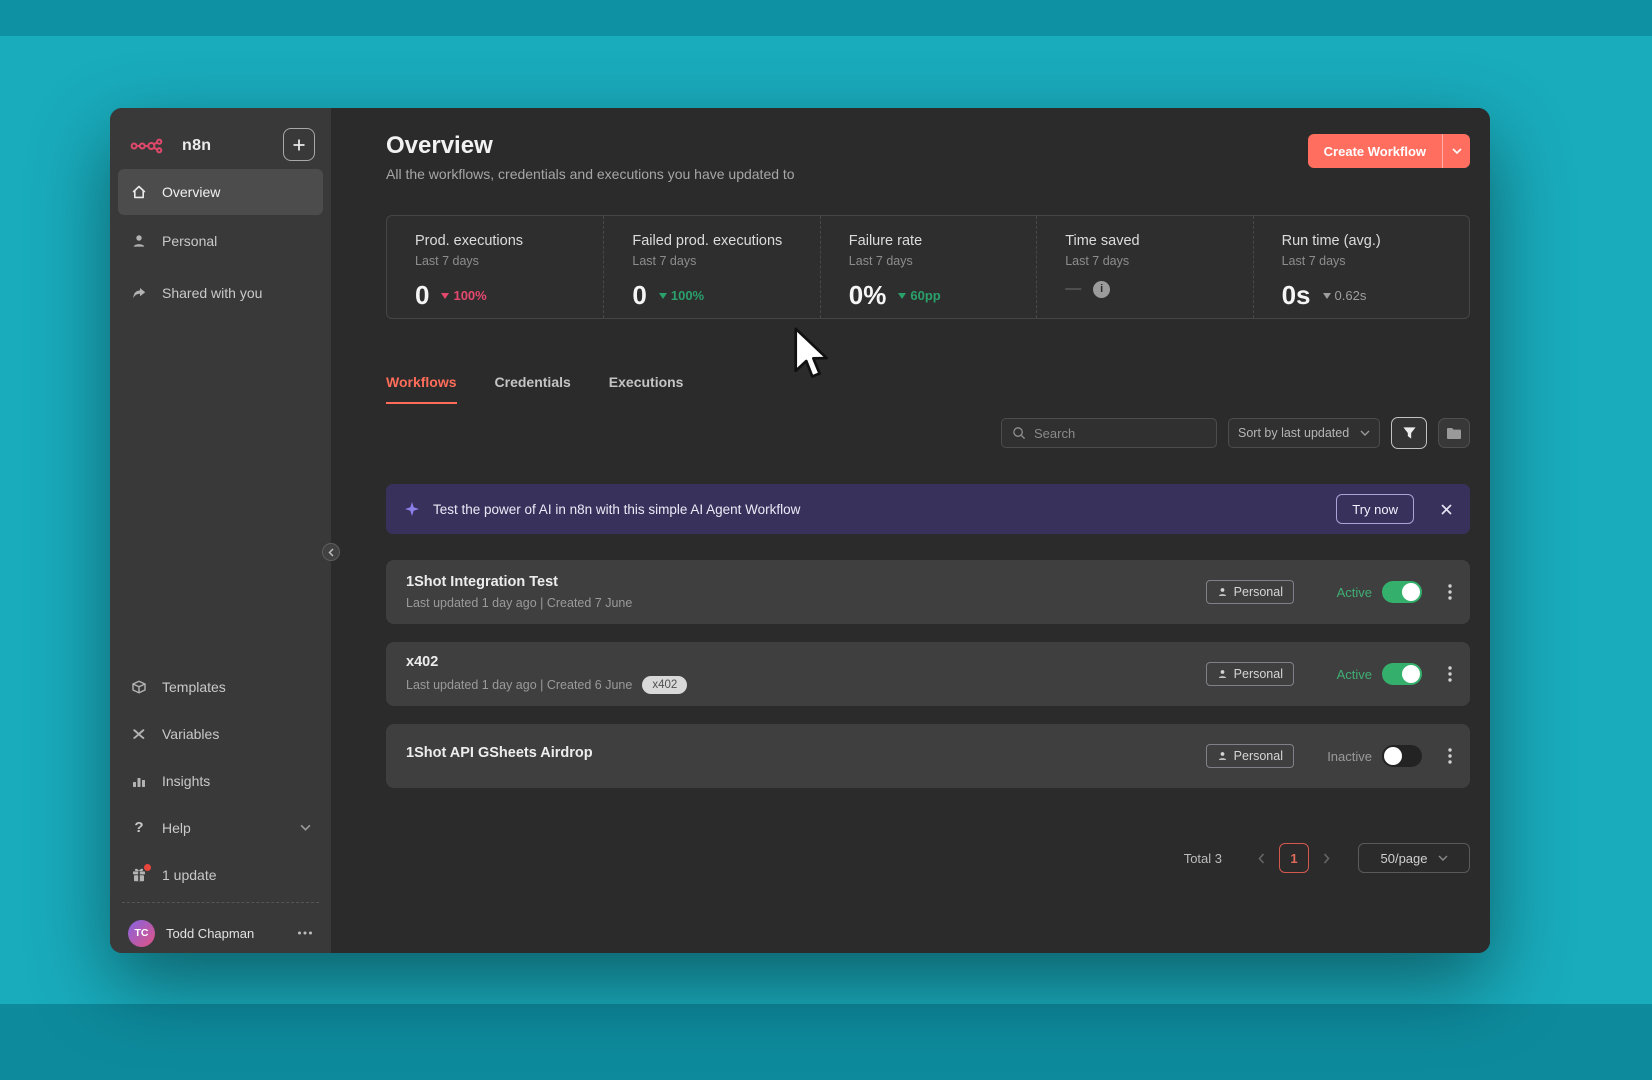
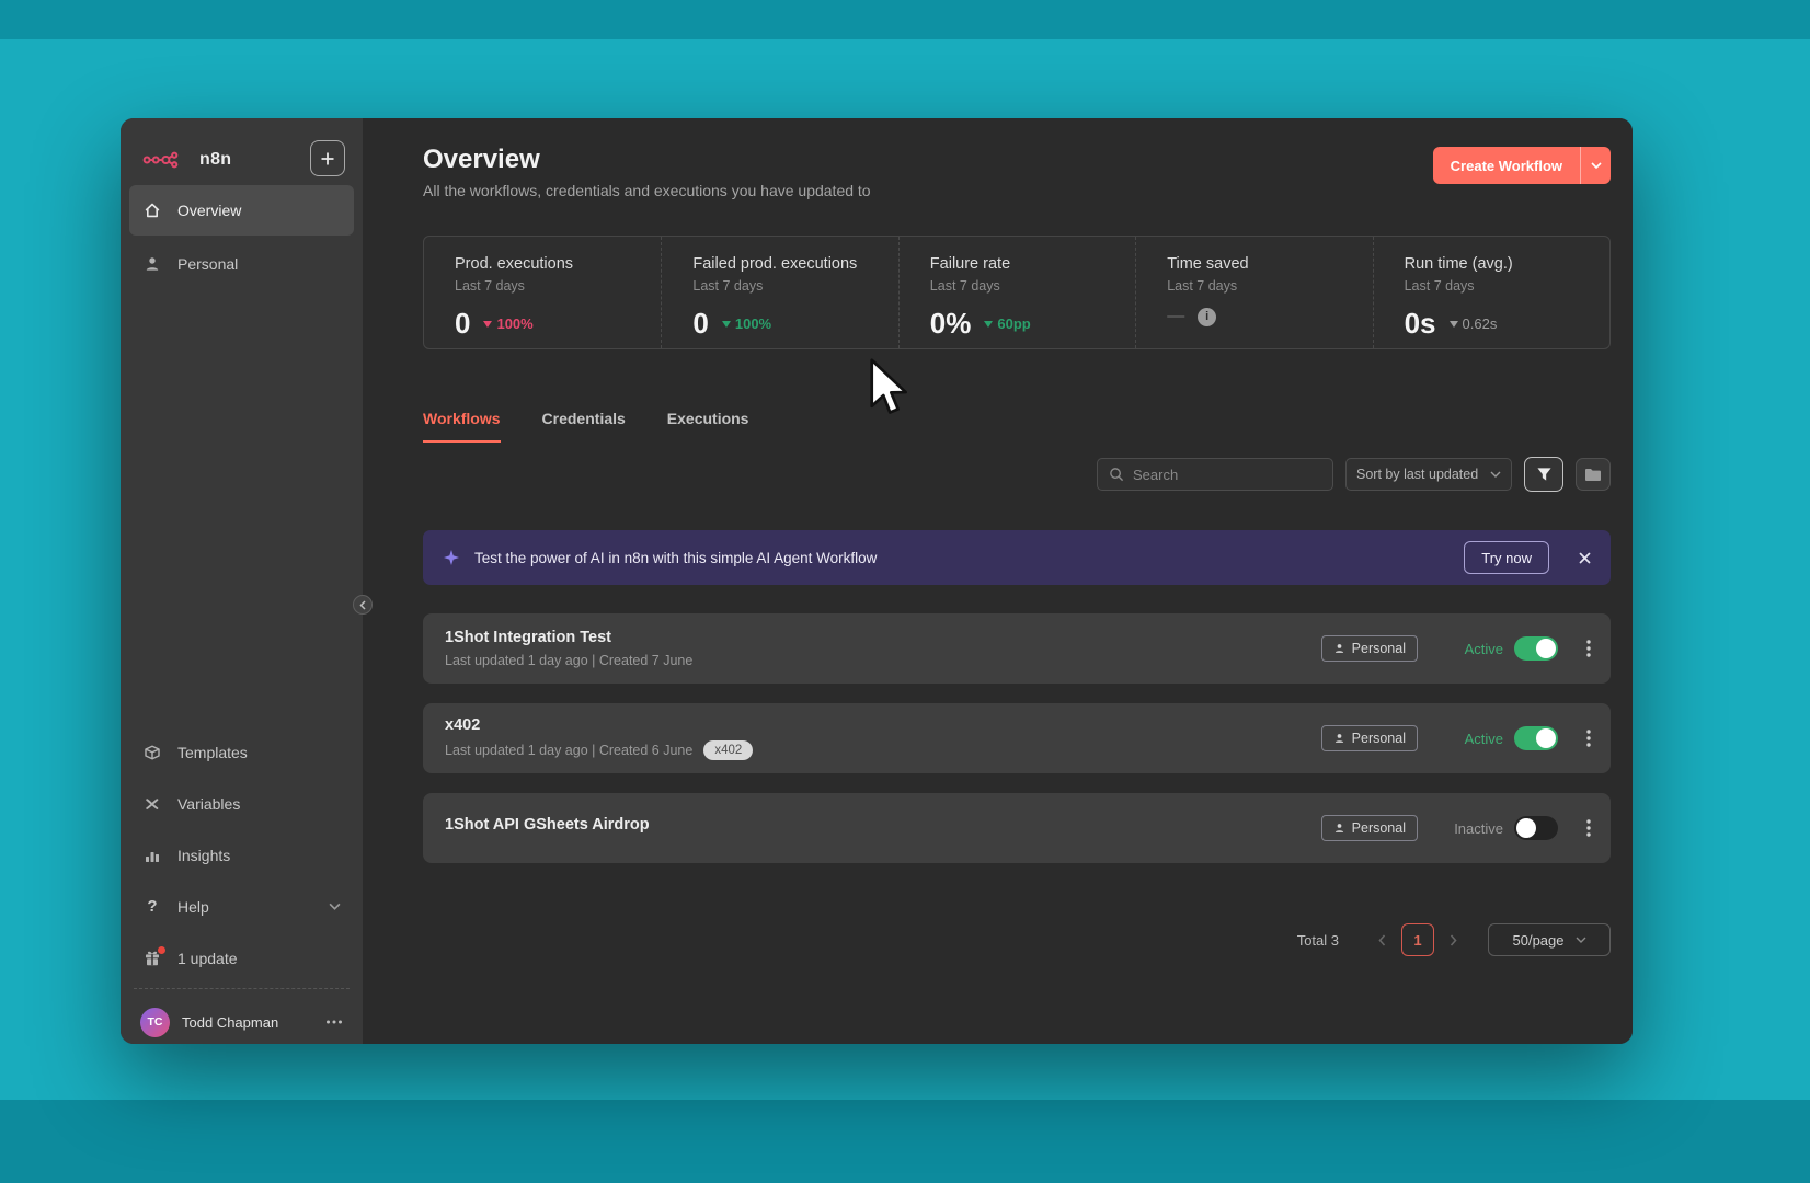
  n8n
  Overview
  Personal
- Shared with you
  Templates
  Variables
  Insights
  ?
  Help
  1 update
  TC
  Todd Chapman
  Overview
  All the workflows, credentials and executions you have updated to
  Create Workflow
  Prod. executions
  Last 7 days
  0
  100%
  Failed prod. executions
  Last 7 days
  0
  100%
  Failure rate
  Last 7 days
  0%
  60pp
  Time saved
  Last 7 days
  —
  i
  Run time (avg.)
  Last 7 days
  0s
  0.62s
  Workflows
  Credentials
  Executions
  Search
  Sort by last updated
  Test the power of AI in n8n with this simple AI Agent Workflow
  Try now
  1Shot Integration Test
  Last updated 1 day ago | Created 7 June
  Personal
  Active
  x402
  Last updated 1 day ago | Created 6 June
  x402
  Personal
  Active
  1Shot API GSheets Airdrop
  Personal
  Inactive
  Total 3
  1
  50/page
